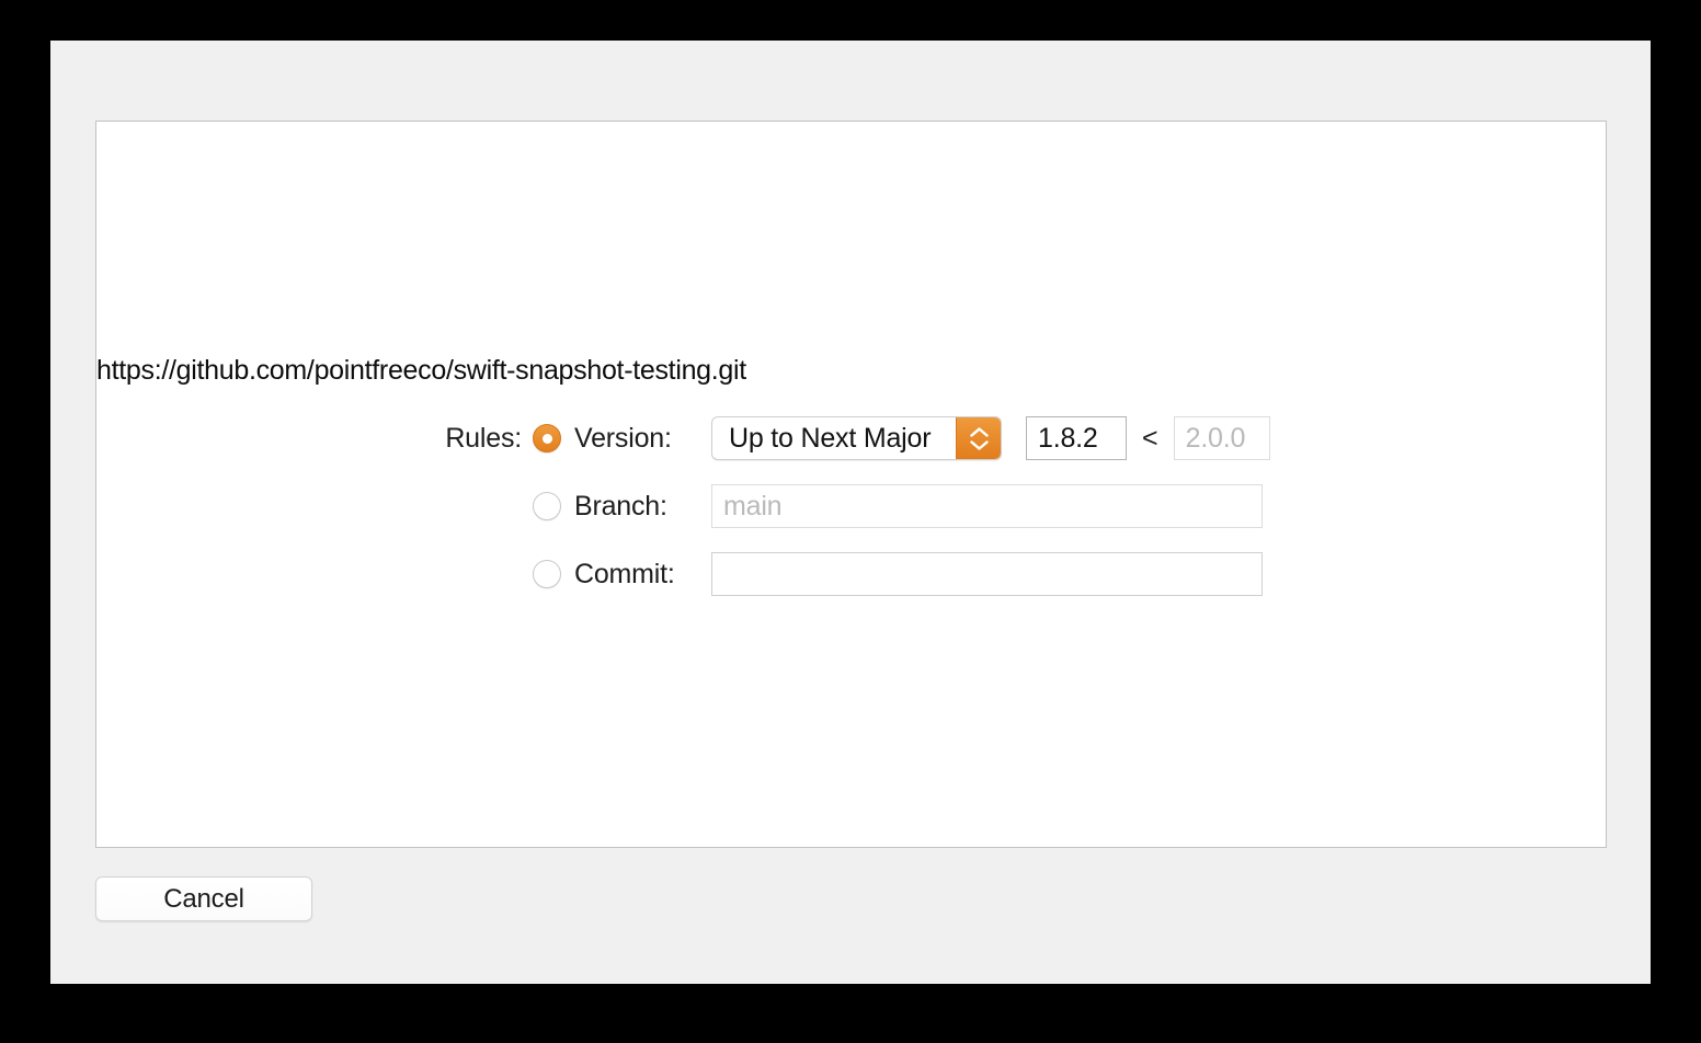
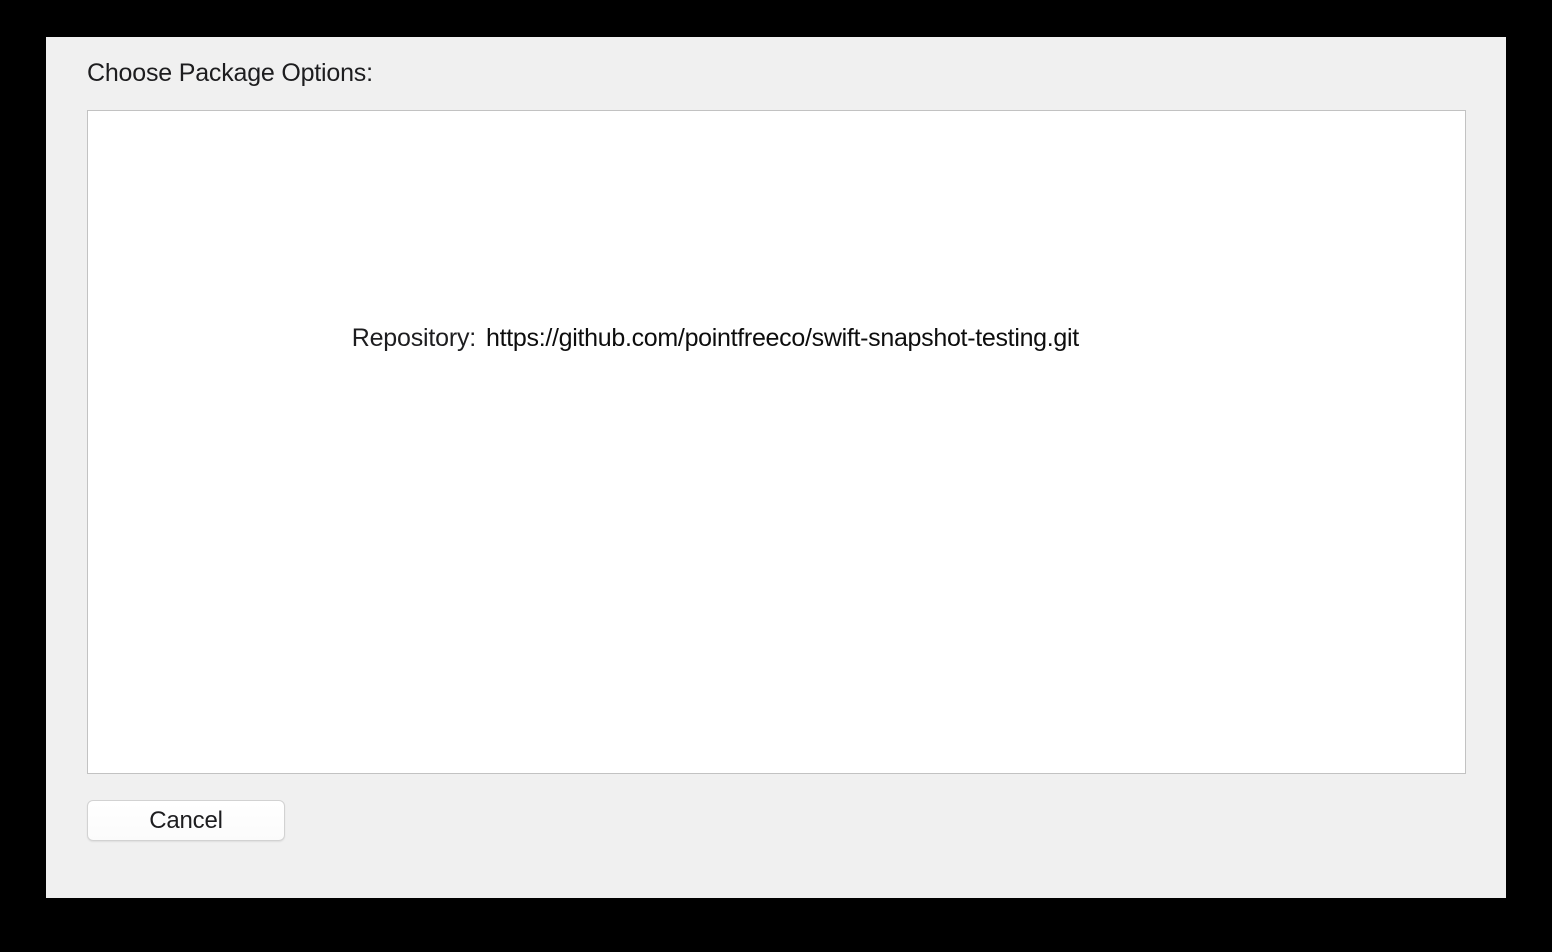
+ Choose Package Options:
+ Repository:
  https://github.com/pointfreeco/swift-snapshot-testing.git
- Rules:
- Version:
- Up to Next Major
- 1.8.2
- <
- 2.0.0
- Branch:
- main
- Commit:
  Cancel
